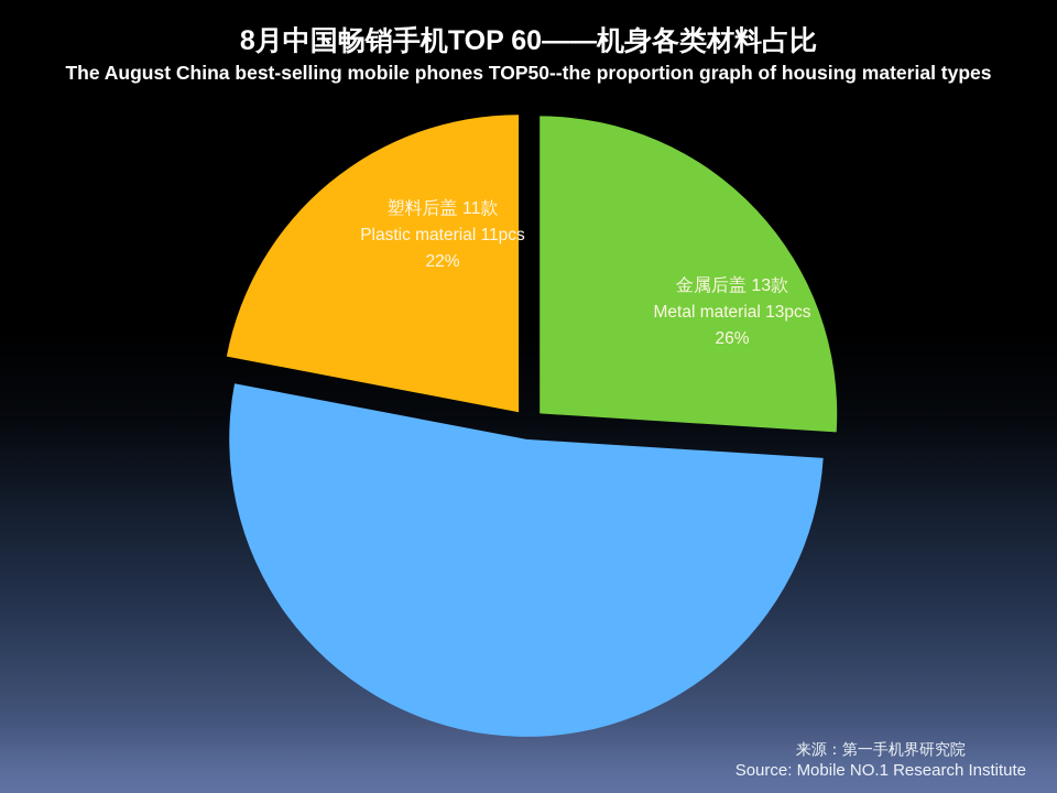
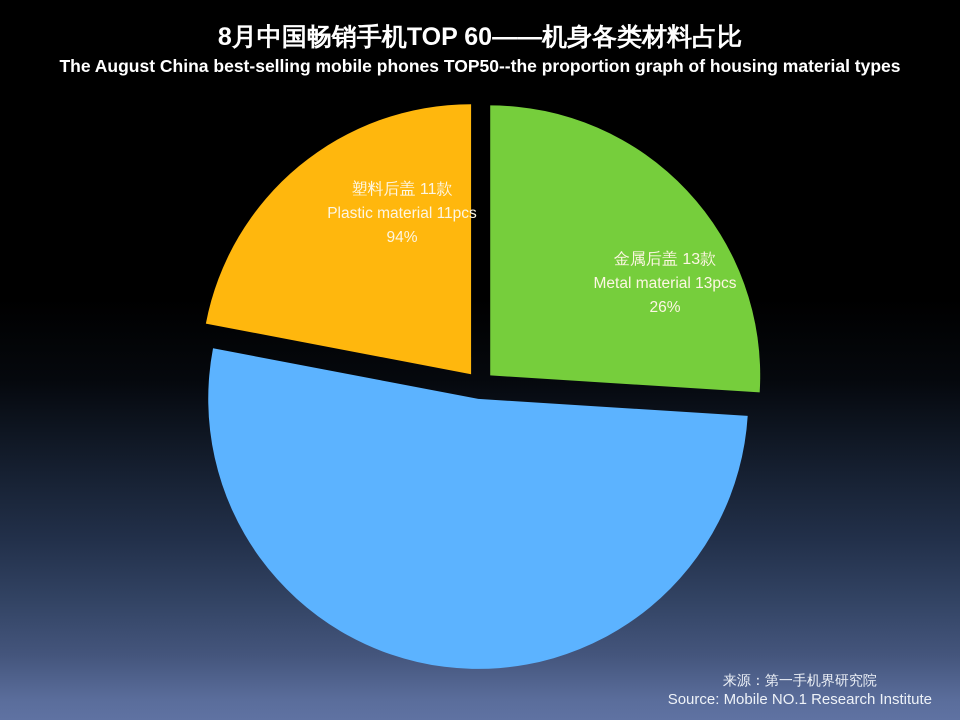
  8月中国畅销手机TOP 60——机身各类材料占比
  The August China best-selling mobile phones TOP50--the proportion graph of housing material types
  塑料后盖 11款
  Plastic material 11pcs
- 22%
+ 94%
  金属后盖 13款
  Metal material 13pcs
  26%
  来源：第一手机界研究院
  Source: Mobile NO.1 Research Institute
